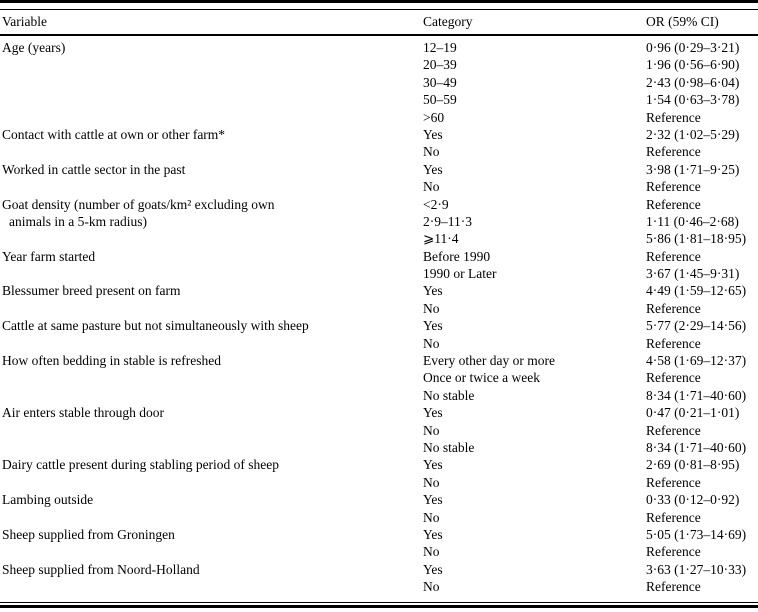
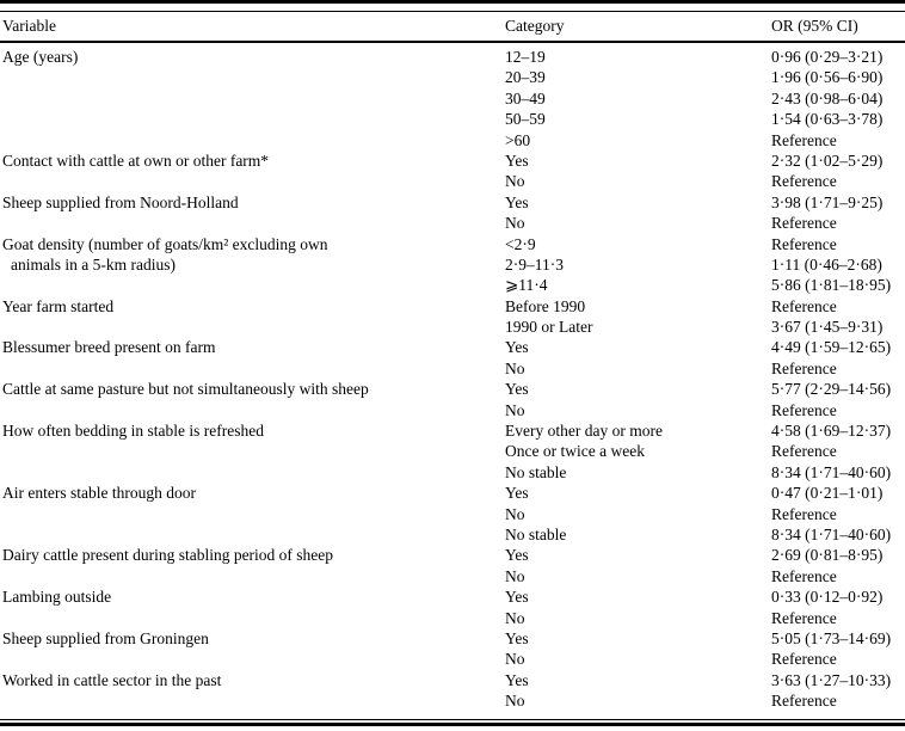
  Variable
  Category
- OR (59% CI)
+ OR (95% CI)
  Age (years)
  12–19
  0·96 (0·29–3·21)
  20–39
  1·96 (0·56–6·90)
  30–49
  2·43 (0·98–6·04)
  50–59
  1·54 (0·63–3·78)
  >60
  Reference
  Contact with cattle at own or other farm*
  Yes
  2·32 (1·02–5·29)
  No
  Reference
- Worked in cattle sector in the past
+ Sheep supplied from Noord-Holland
  Yes
  3·98 (1·71–9·25)
  No
  Reference
  Goat density (number of goats/km² excluding own
  <2·9
  Reference
  animals in a 5-km radius)
  2·9–11·3
  1·11 (0·46–2·68)
  ⩾11·4
  5·86 (1·81–18·95)
  Year farm started
  Before 1990
  Reference
  1990 or Later
  3·67 (1·45–9·31)
  Blessumer breed present on farm
  Yes
  4·49 (1·59–12·65)
  No
  Reference
  Cattle at same pasture but not simultaneously with sheep
  Yes
  5·77 (2·29–14·56)
  No
  Reference
  How often bedding in stable is refreshed
  Every other day or more
  4·58 (1·69–12·37)
  Once or twice a week
  Reference
  No stable
  8·34 (1·71–40·60)
  Air enters stable through door
  Yes
  0·47 (0·21–1·01)
  No
  Reference
  No stable
  8·34 (1·71–40·60)
  Dairy cattle present during stabling period of sheep
  Yes
  2·69 (0·81–8·95)
  No
  Reference
  Lambing outside
  Yes
  0·33 (0·12–0·92)
  No
  Reference
  Sheep supplied from Groningen
  Yes
  5·05 (1·73–14·69)
  No
  Reference
- Sheep supplied from Noord-Holland
+ Worked in cattle sector in the past
  Yes
  3·63 (1·27–10·33)
  No
  Reference
